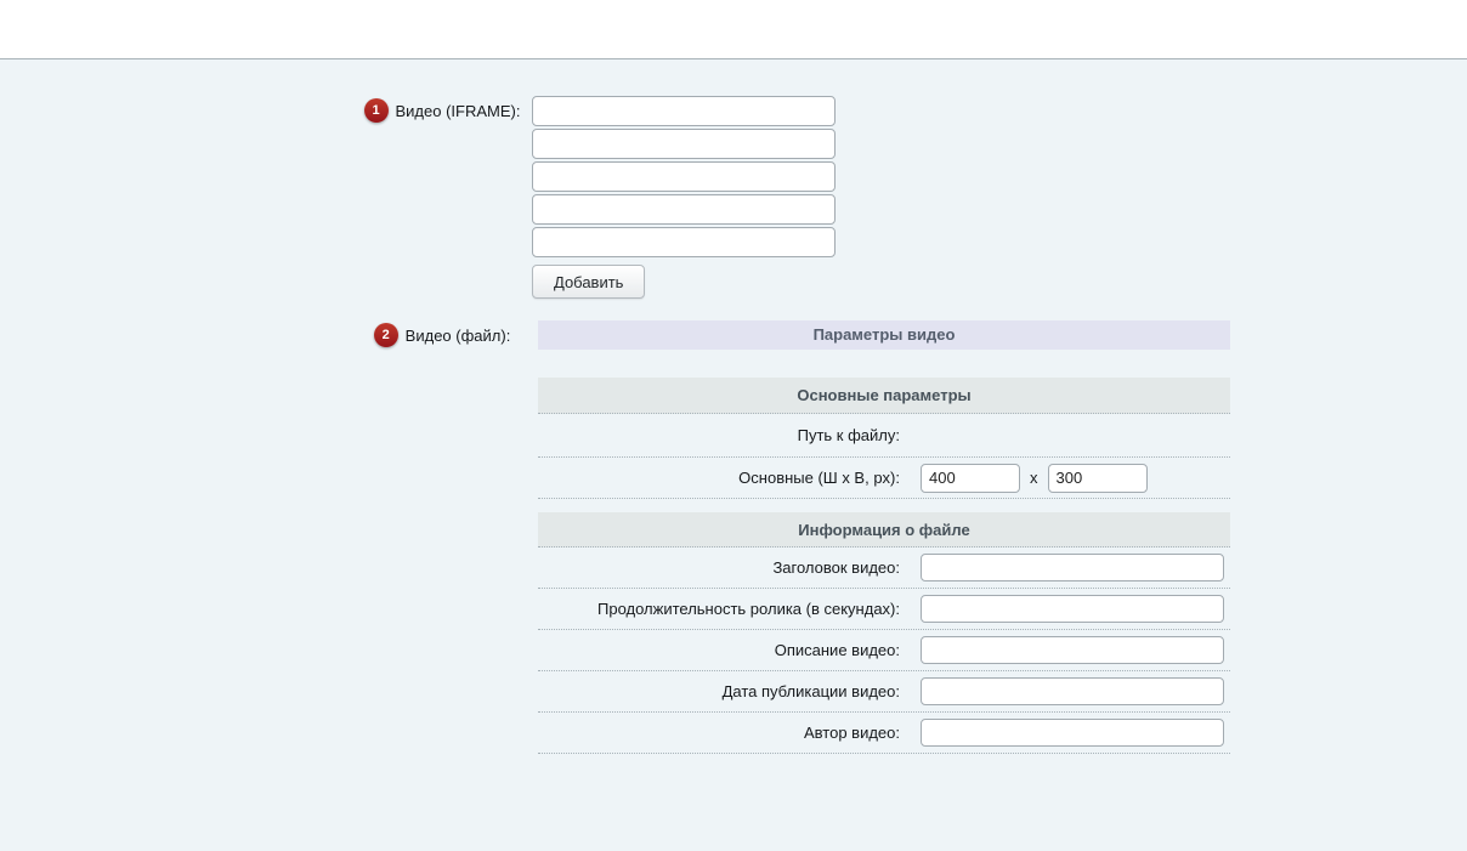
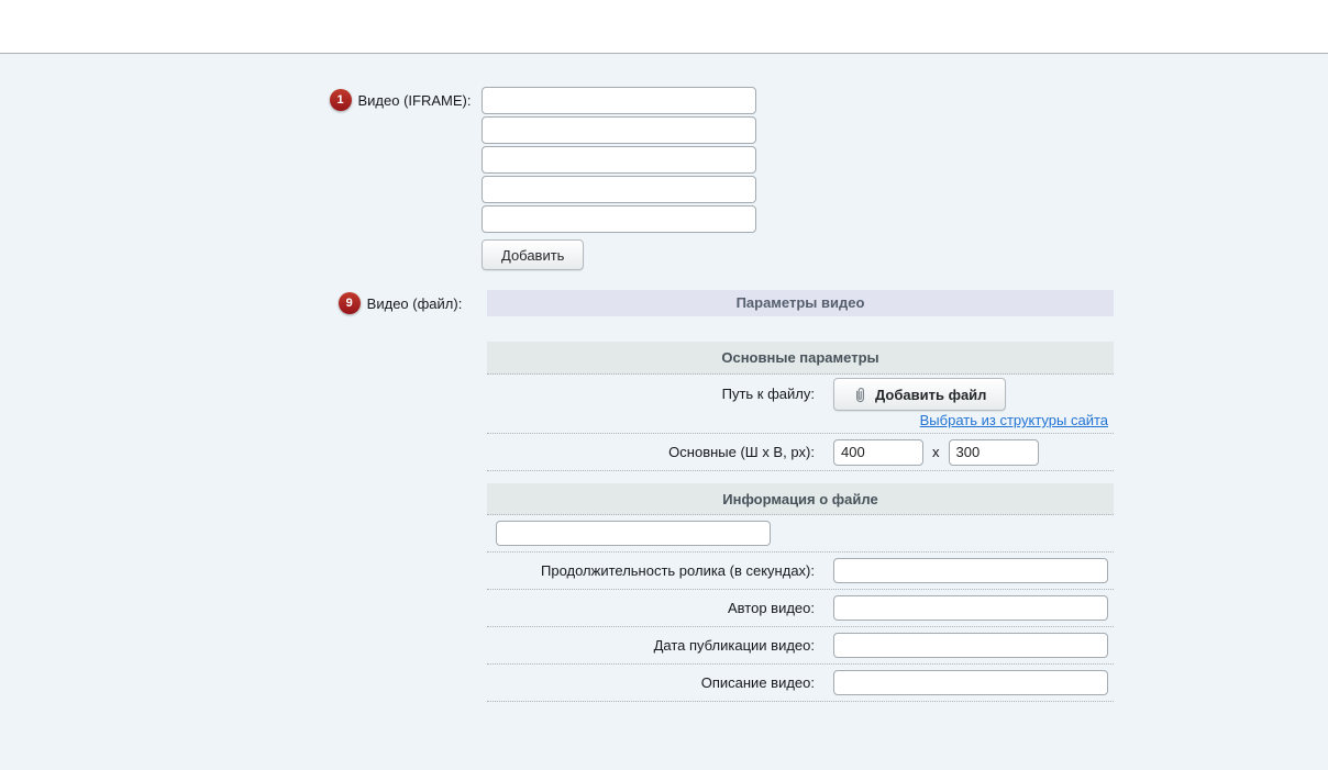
  1
  Видео (IFRAME):
  Добавить
- 2
+ 9
  Видео (файл):
  Параметры видео
  Основные параметры
  Путь к файлу:
+ Добавить файл
+ Выбрать из структуры сайта
  Основные (Ш х В, px):
  400
  x
  300
  Информация о файле
- Заголовок видео:
  Продолжительность ролика (в секундах):
- Описание видео:
+ Автор видео:
  Дата публикации видео:
- Автор видео:
+ Описание видео:
